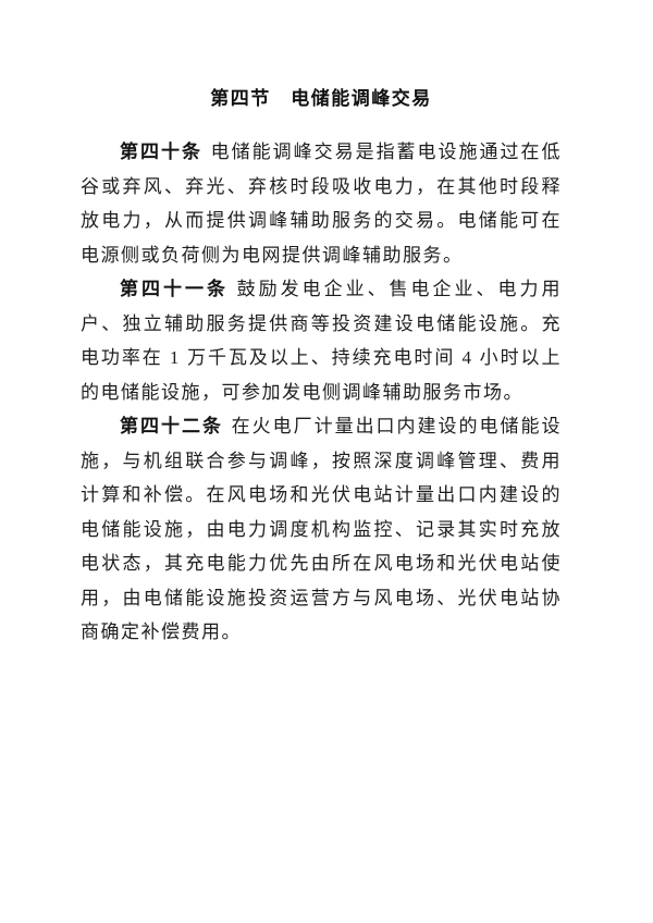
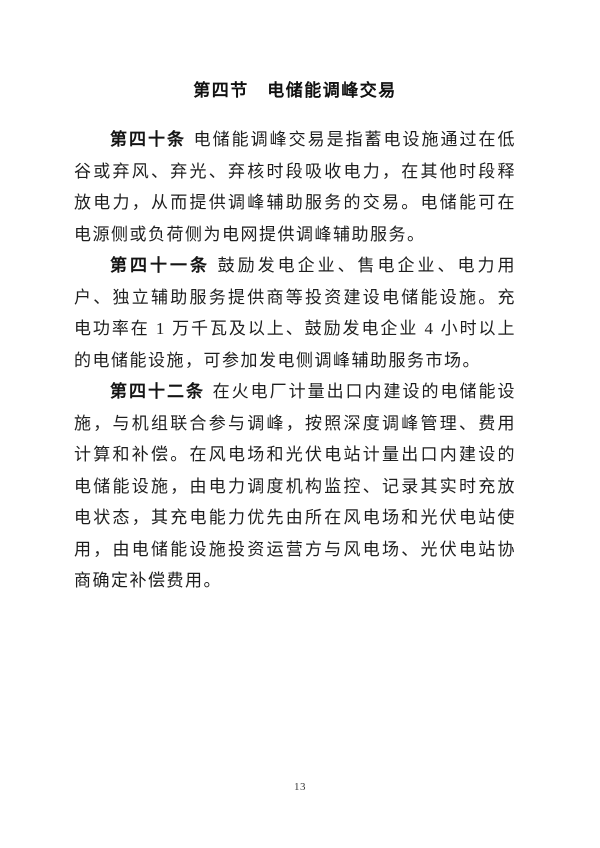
  第四节 电储能调峰交易
  第四十条 电储能调峰交易是指蓄电设施通过在低谷或弃风、弃光、弃核时段吸收电力，在其他时段释放电力，从而提供调峰辅助服务的交易。电储能可在电源侧或负荷侧为电网提供调峰辅助服务。
- 第四十一条 鼓励发电企业、售电企业、电力用户、独立辅助服务提供商等投资建设电储能设施。充电功率在 1 万千瓦及以上、持续充电时间 4 小时以上的电储能设施，可参加发电侧调峰辅助服务市场。
+ 第四十一条 鼓励发电企业、售电企业、电力用户、独立辅助服务提供商等投资建设电储能设施。充电功率在 1 万千瓦及以上、鼓励发电企业 4 小时以上的电储能设施，可参加发电侧调峰辅助服务市场。
  第四十二条 在火电厂计量出口内建设的电储能设施，与机组联合参与调峰，按照深度调峰管理、费用计算和补偿。在风电场和光伏电站计量出口内建设的电储能设施，由电力调度机构监控、记录其实时充放电状态，其充电能力优先由所在风电场和光伏电站使用，由电储能设施投资运营方与风电场、光伏电站协商确定补偿费用。
+ 13
